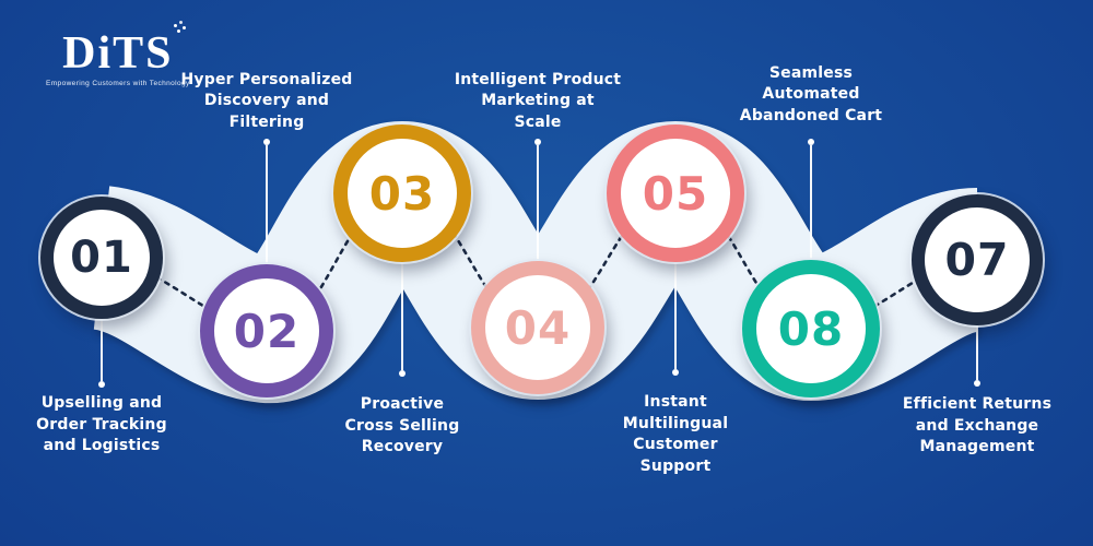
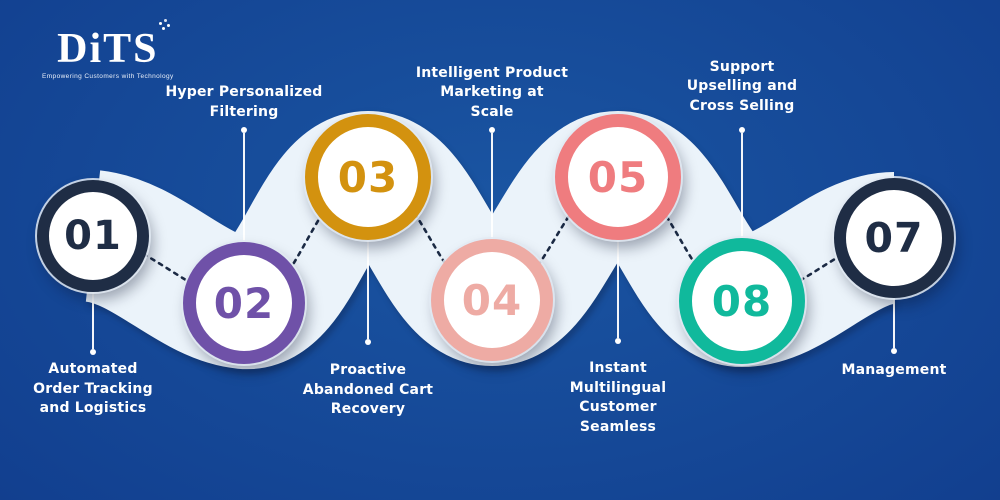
  DiTS
  01
- Upselling and
+ Automated
  Order Tracking
  and Logistics
  02
  Hyper Personalized
- Discovery and
  Filtering
  03
  Proactive
- Cross Selling
+ Abandoned Cart
  Recovery
  04
  Intelligent Product
  Marketing at
  Scale
  05
  Instant
  Multilingual
  Customer
- Support
+ Seamless
  08
- Seamless
+ Support
- Automated
+ Upselling and
- Abandoned Cart
+ Cross Selling
  07
- Efficient Returns
- and Exchange
  Management
